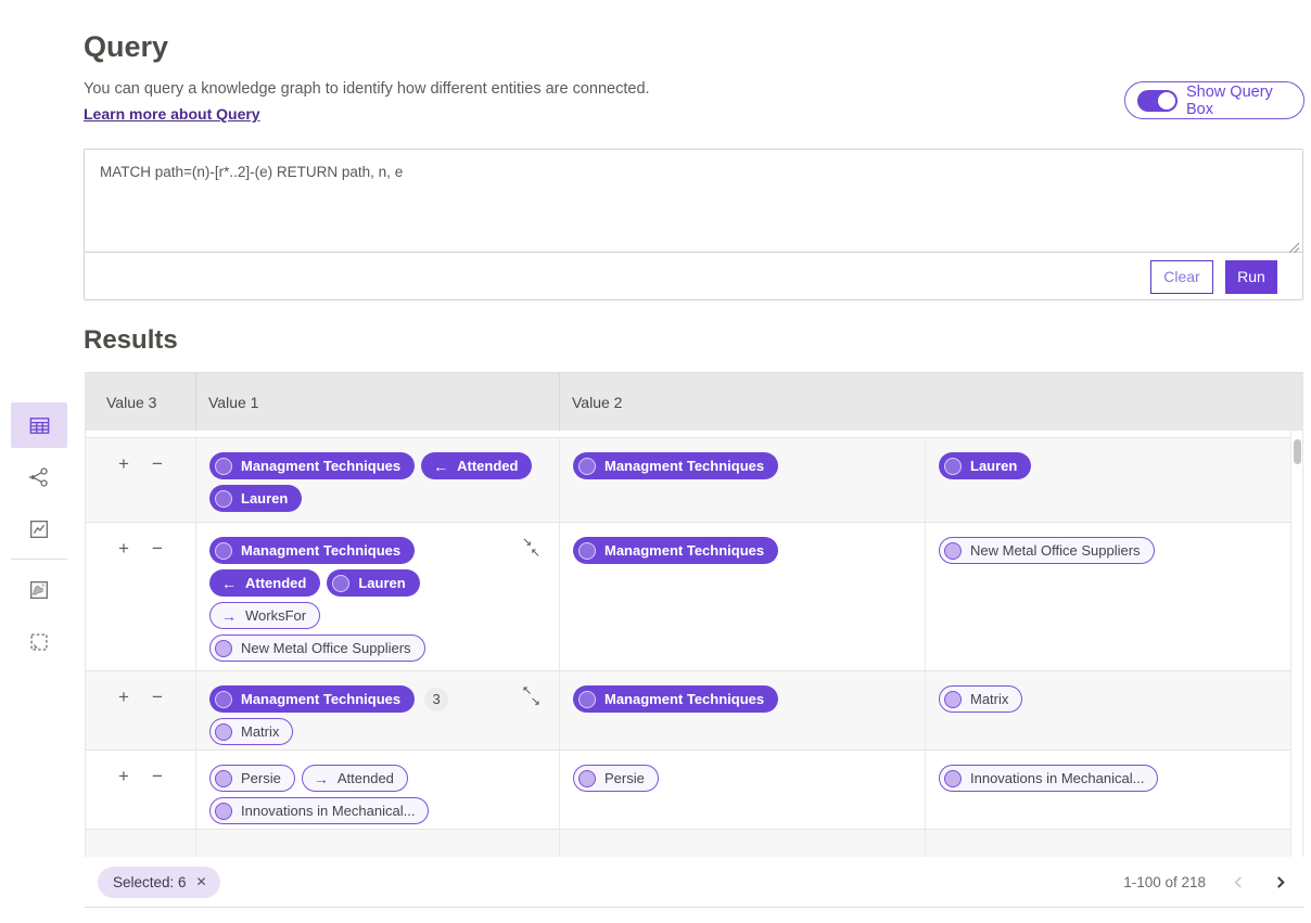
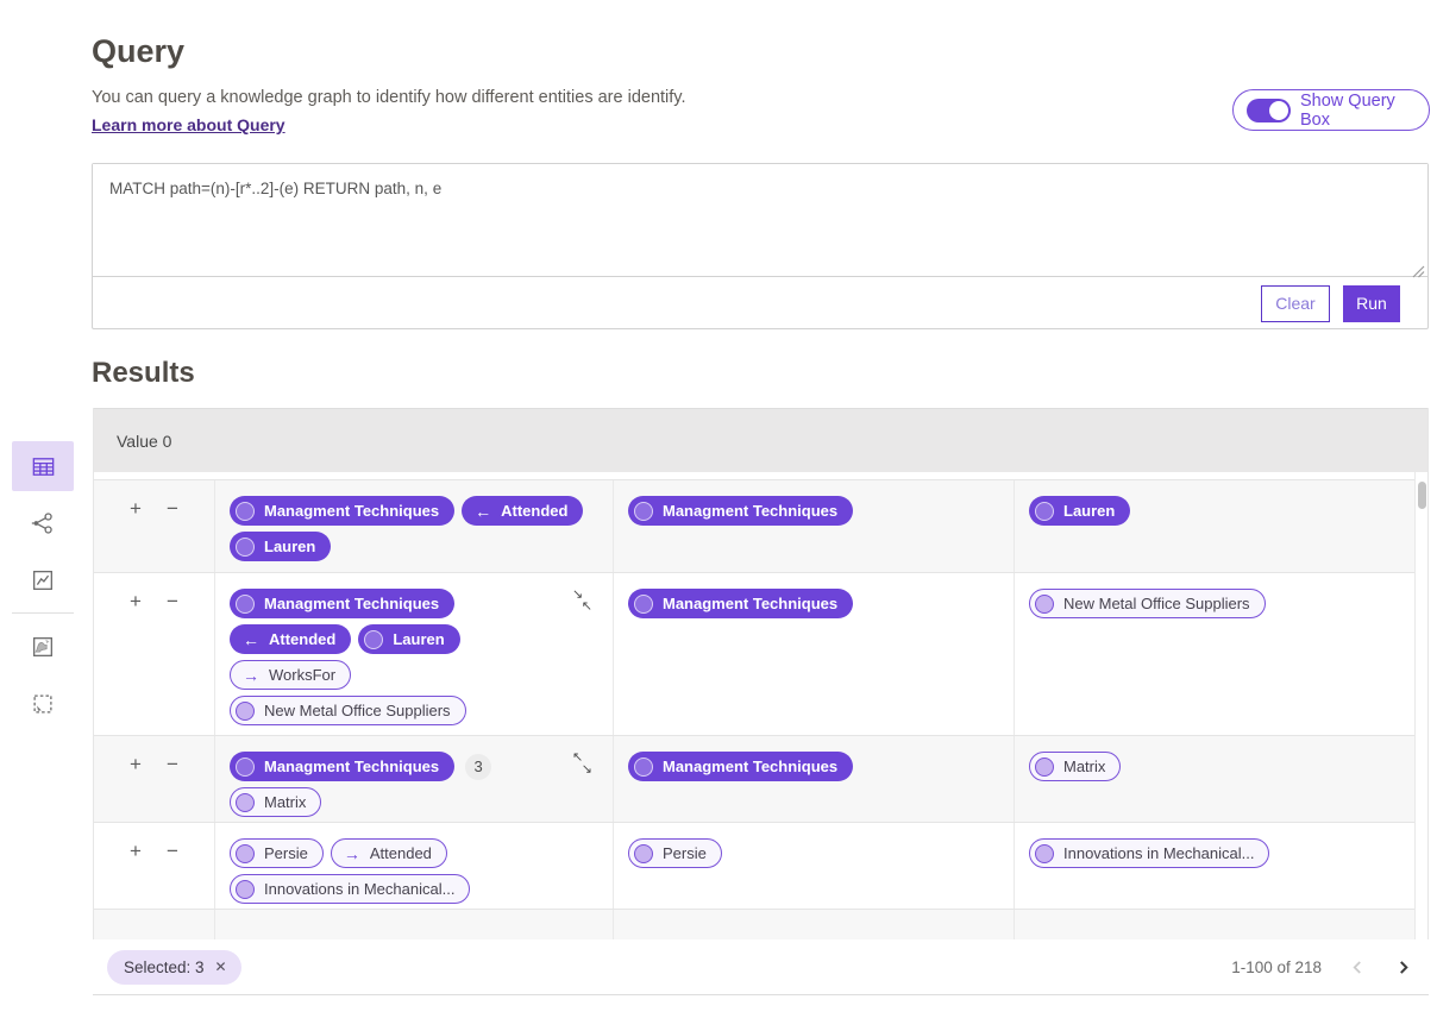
  Query
- You can query a knowledge graph to identify how different entities are connected.
+ You can query a knowledge graph to identify how different entities are identify.
  Learn more about Query
  Show Query Box
  MATCH path=(n)-[r*..2]-(e) RETURN path, n, e
  Clear
  Run
  Results
- Value 3
+ Value 0
- Value 1
- Value 2
  +
  −
  Managment Techniques
  ←
  Attended
  Lauren
  Managment Techniques
  Lauren
  +
  −
  Managment Techniques
  ←
  Attended
  Lauren
  →
  WorksFor
  New Metal Office Suppliers
  ↘
  ↖
  Managment Techniques
  New Metal Office Suppliers
  +
  −
  Managment Techniques
  3
  Matrix
  ↖
  ↘
  Managment Techniques
  Matrix
  +
  −
  Persie
  →
  Attended
  Innovations in Mechanical...
  Persie
  Innovations in Mechanical...
- Selected: 6
+ Selected: 3
  ✕
  1-100 of 218
